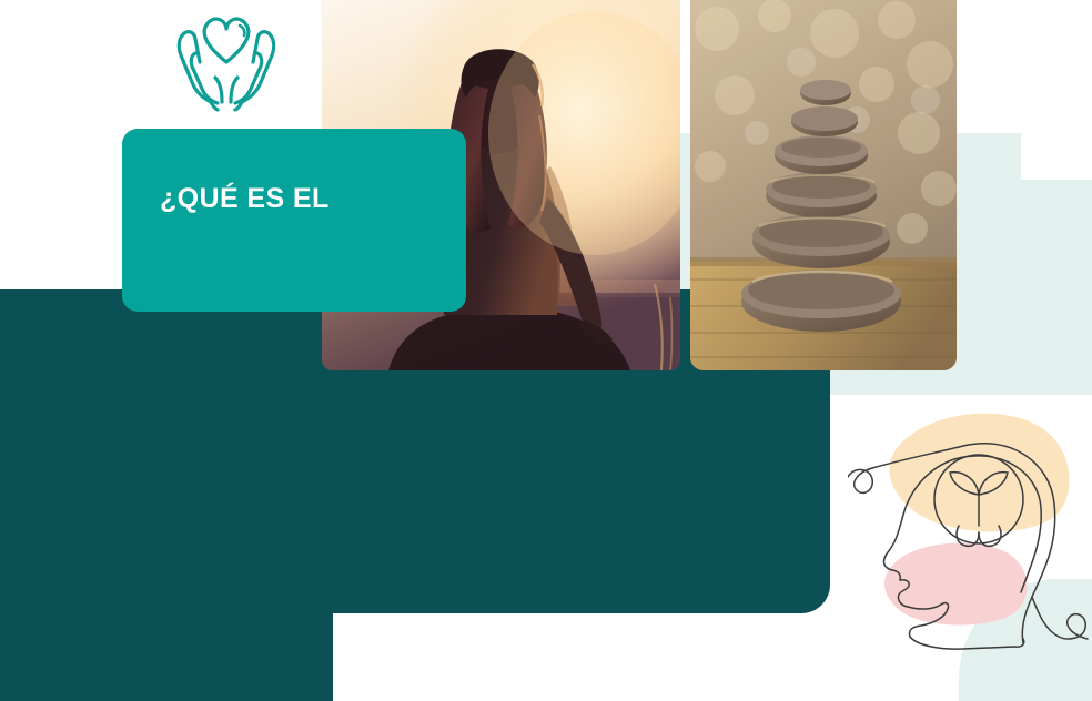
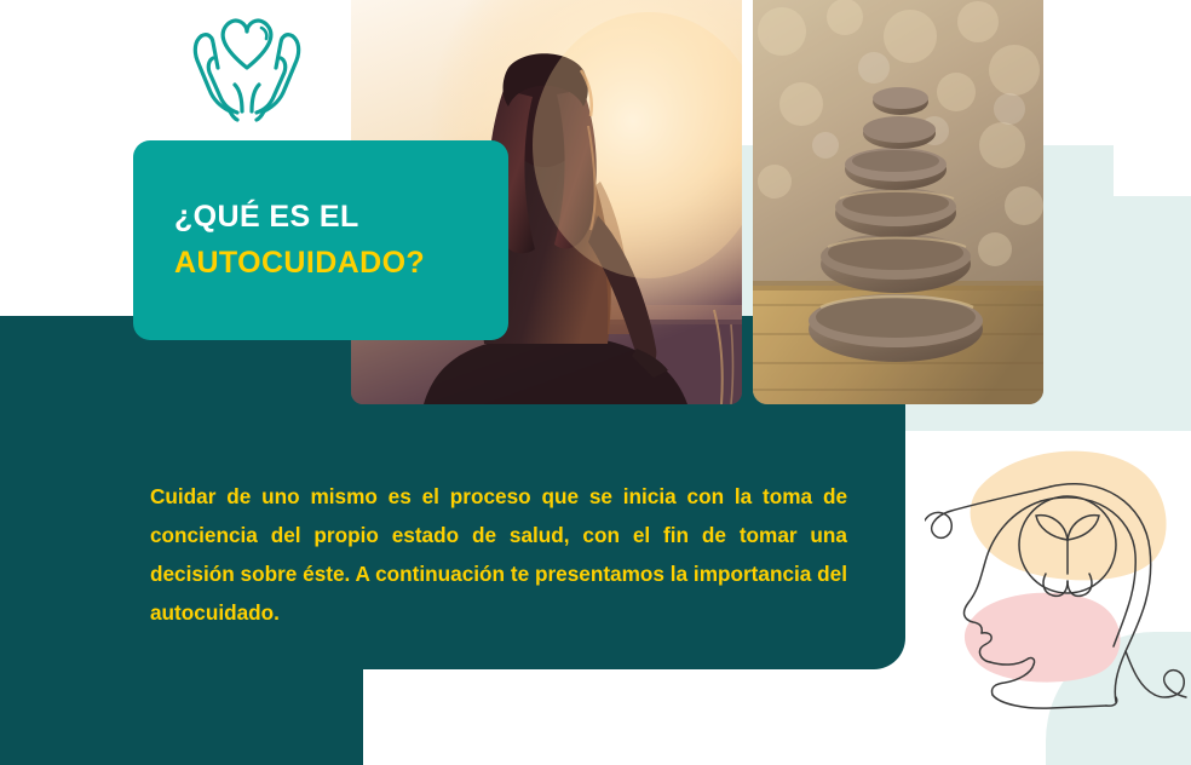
  ¿QUÉ ES EL
+ AUTOCUIDADO?
+ Cuidar de uno mismo es el proceso que se inicia con la toma de conciencia del propio estado de salud, con el fin de tomar una decisión sobre éste. A continuación te presentamos la importancia del autocuidado.
